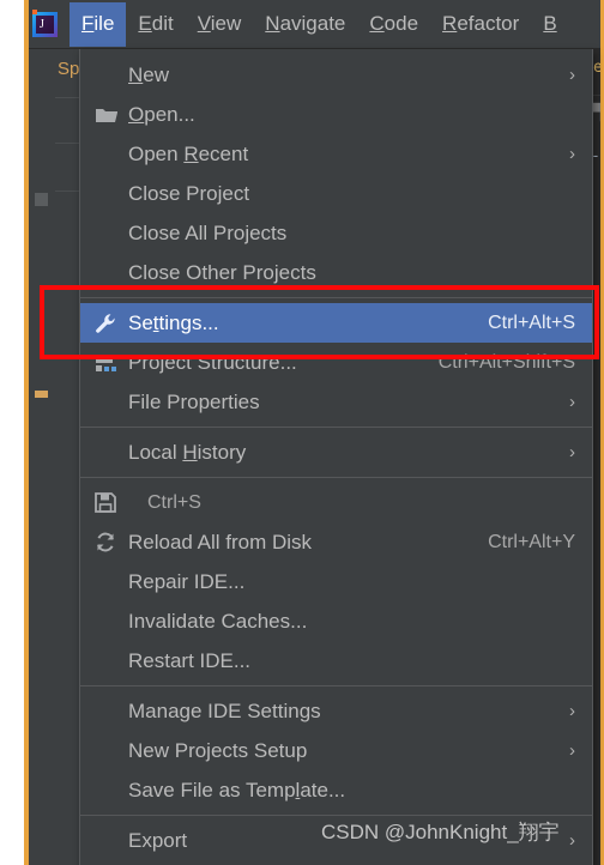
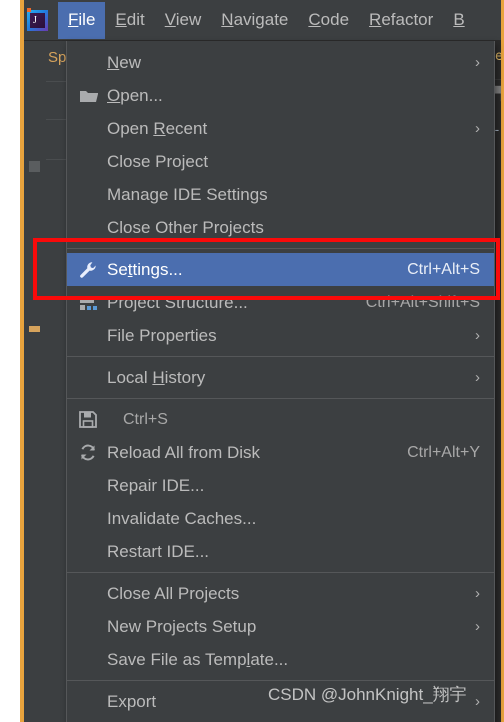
  e
  J
  File
  Edit
  View
  Navigate
  Code
  Refactor
  B
  New
  ›
  Open...
  Open Recent
  ›
  Close Project
- Close All Projects
+ Manage IDE Settings
  Close Other Projects
  Settings...
  Ctrl+Alt+S
  Project Structure...
  Ctrl+Alt+Shift+S
  File Properties
  ›
  Local History
  ›
  Ctrl+S
  Reload All from Disk
  Ctrl+Alt+Y
  Repair IDE...
  Invalidate Caches...
  Restart IDE...
- Manage IDE Settings
+ Close All Projects
  ›
  New Projects Setup
  ›
  Save File as Template...
  Export
  ›
  CSDN @JohnKnight_翔宇
